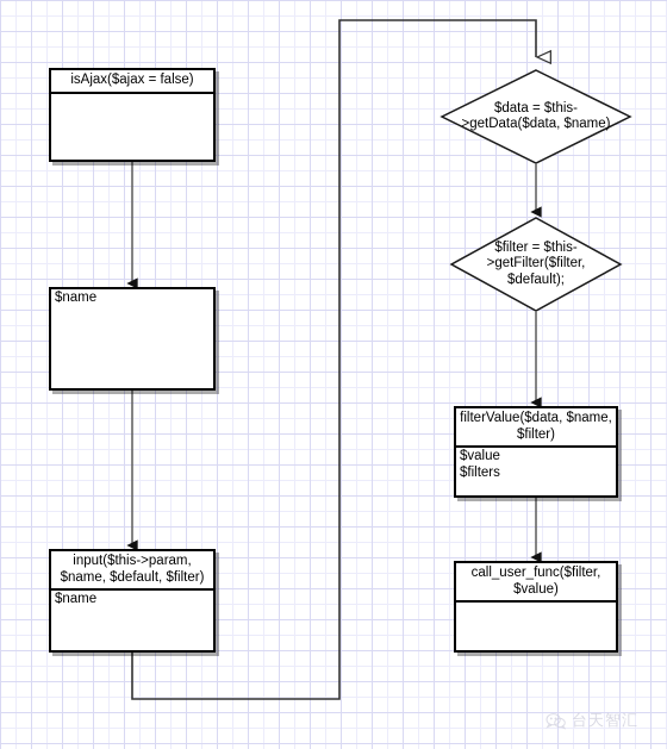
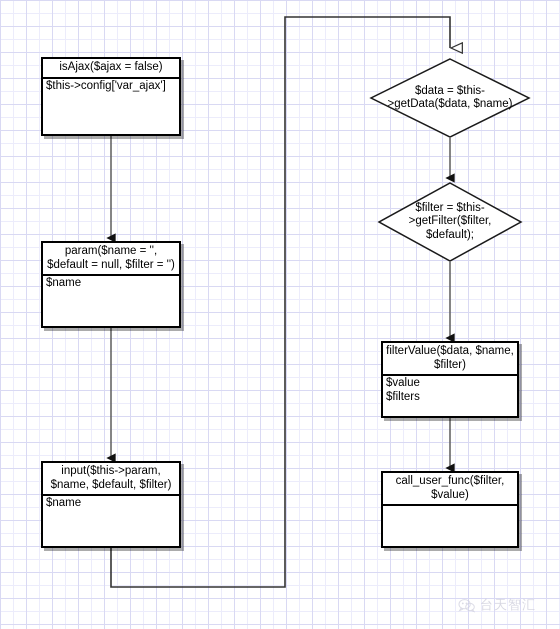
  isAjax($ajax = false)
+ $this->config['var_ajax']
+ param($name = '',
+ $default = null, $filter = '')
  $name
  input($this->param,
  $name, $default, $filter)
  $name
  $data = $this-
  >getData($data, $name)
  $filter = $this-
  >getFilter($filter,
  $default);
  filterValue($data, $name,
  $filter)
  $value
  $filters
  call_user_func($filter,
  $value)
  台天智汇
